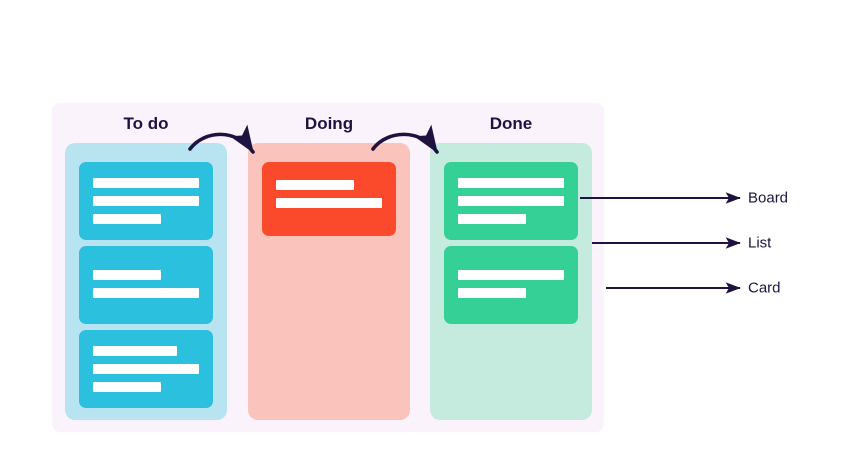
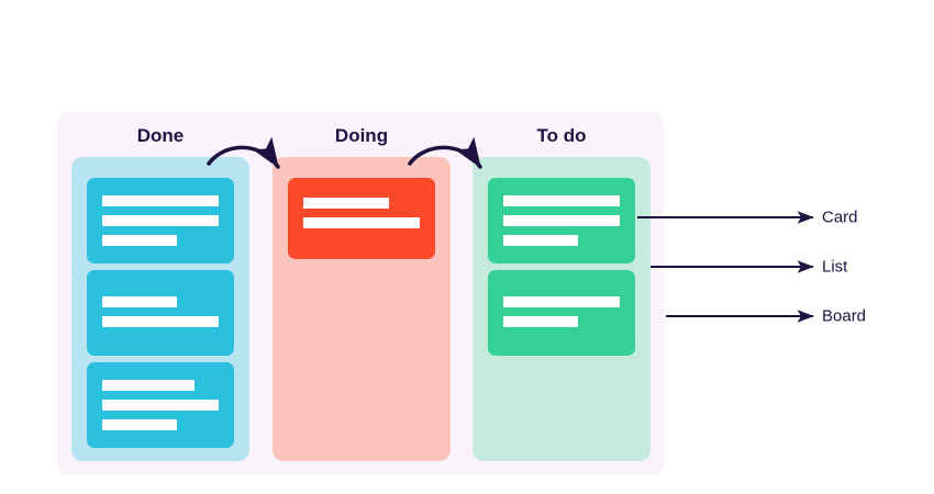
- To do
+ Done
  Doing
- Done
+ To do
- Board
+ Card
  List
- Card
+ Board
